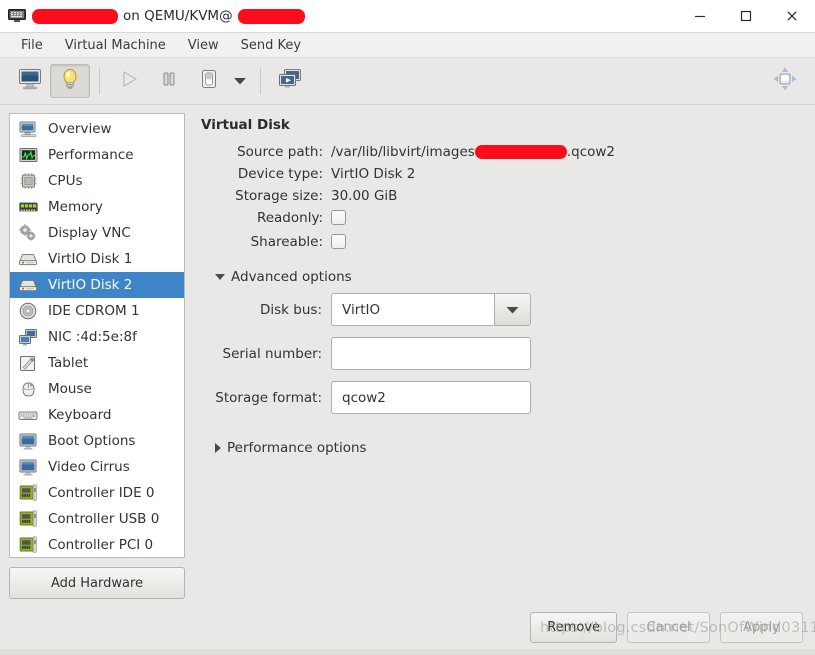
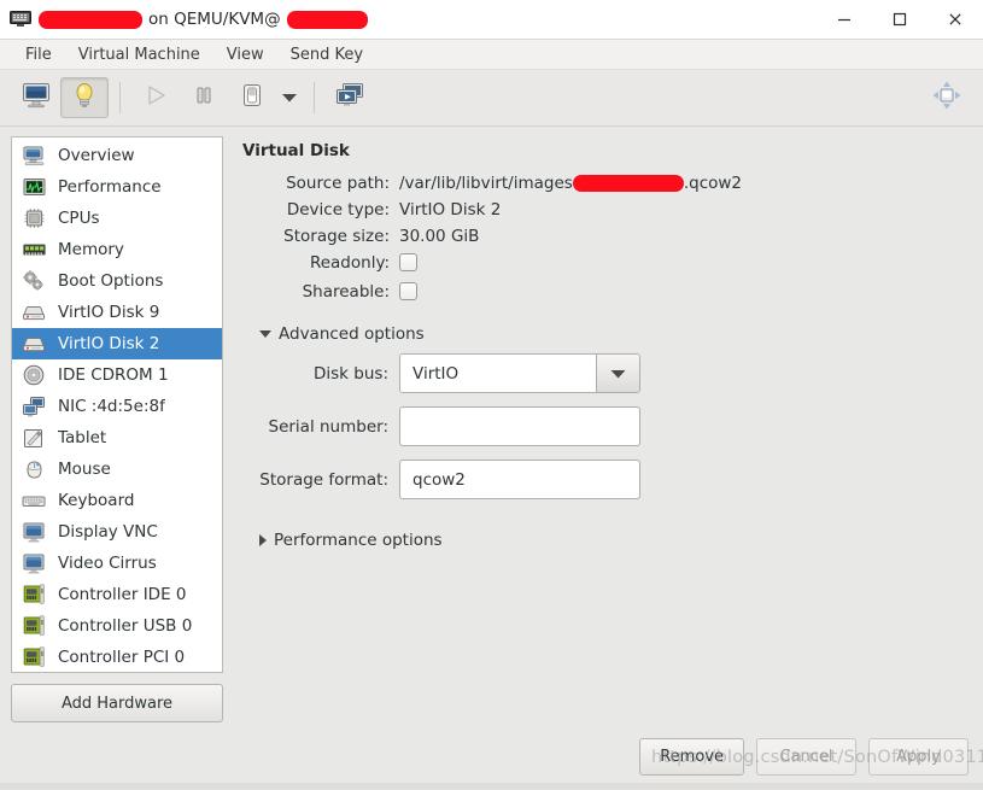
  on QEMU/KVM@
  File
  Virtual Machine
  View
  Send Key
  Overview
  Performance
  CPUs
  Memory
- Display VNC
+ Boot Options
- VirtIO Disk 1
+ VirtIO Disk 9
  VirtIO Disk 2
  IDE CDROM 1
  NIC :4d:5e:8f
  Tablet
  Mouse
  Keyboard
- Boot Options
+ Display VNC
  Video Cirrus
  Controller IDE 0
  Controller USB 0
  Controller PCI 0
  Add Hardware
  Virtual Disk
  Source path:
  /var/lib/libvirt/images
  .qcow2
  Device type:
  VirtIO Disk 2
  Storage size:
  30.00 GiB
  Readonly:
  Shareable:
  Advanced options
  Disk bus:
  VirtIO
  Serial number:
  Storage format:
  qcow2
  Performance options
  Remove
  Cancel
  Apply
  https://blog.csdn.net/SonOfWind031
